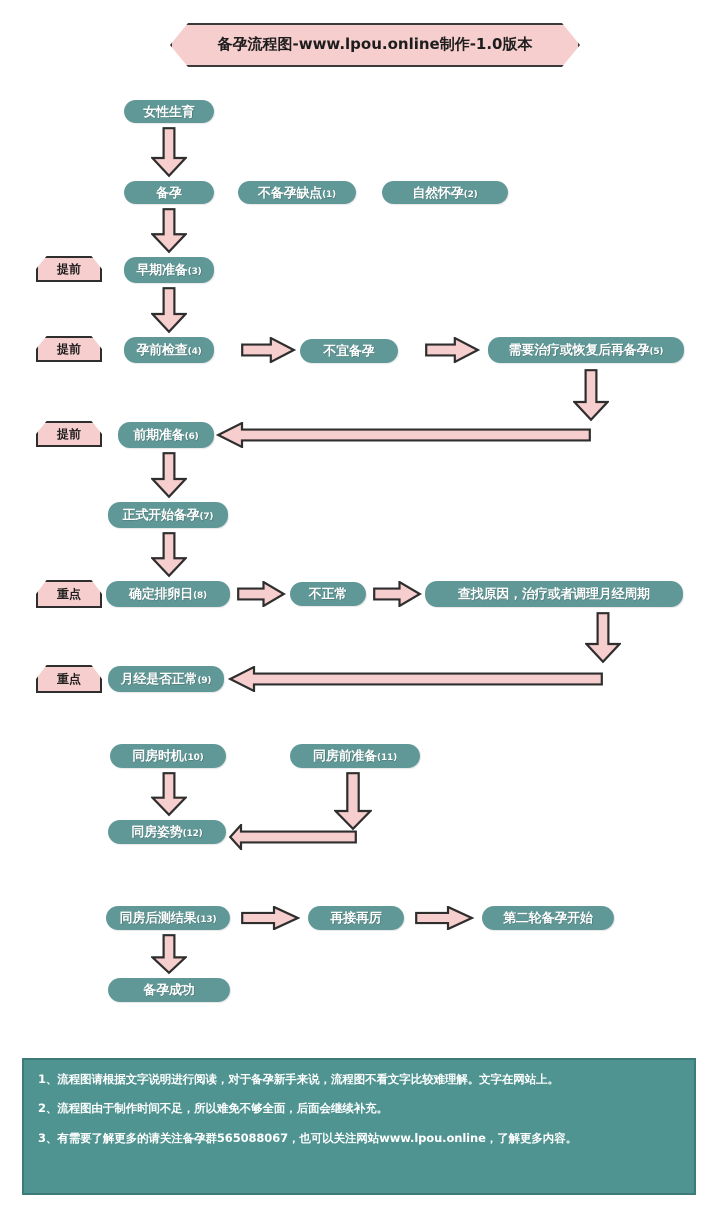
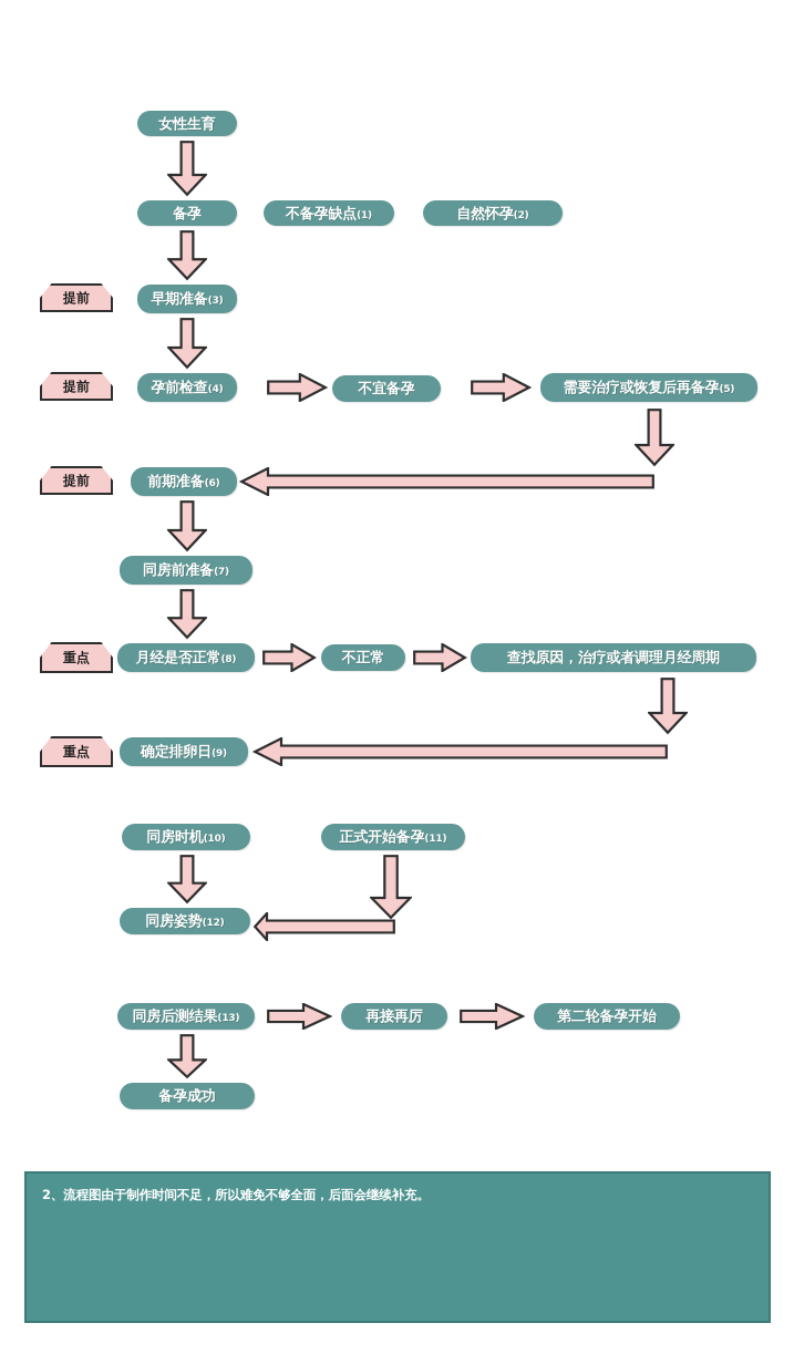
- 备孕流程图-www.lpou.online制作-1.0版本
  提前
  提前
  提前
  重点
  重点
  女性生育
  备孕
  不备孕缺点(1)
  自然怀孕(2)
  早期准备(3)
  孕前检查(4)
  不宜备孕
  需要治疗或恢复后再备孕(5)
  前期准备(6)
- 正式开始备孕(7)
+ 同房前准备(7)
- 确定排卵日(8)
+ 月经是否正常(8)
  不正常
  查找原因，治疗或者调理月经周期
- 月经是否正常(9)
+ 确定排卵日(9)
  同房时机(10)
- 同房前准备(11)
+ 正式开始备孕(11)
  同房姿势(12)
  同房后测结果(13)
  再接再厉
  第二轮备孕开始
  备孕成功
- 1、流程图请根据文字说明进行阅读，对于备孕新手来说，流程图不看文字比较难理解。文字在网站上。
  2、流程图由于制作时间不足，所以难免不够全面，后面会继续补充。
- 3、有需要了解更多的请关注备孕群565088067，也可以关注网站www.lpou.online，了解更多内容。
